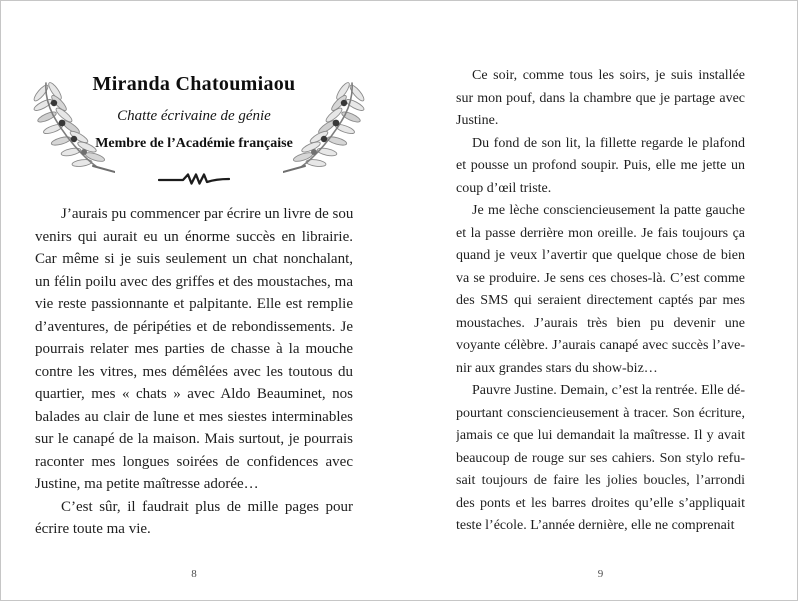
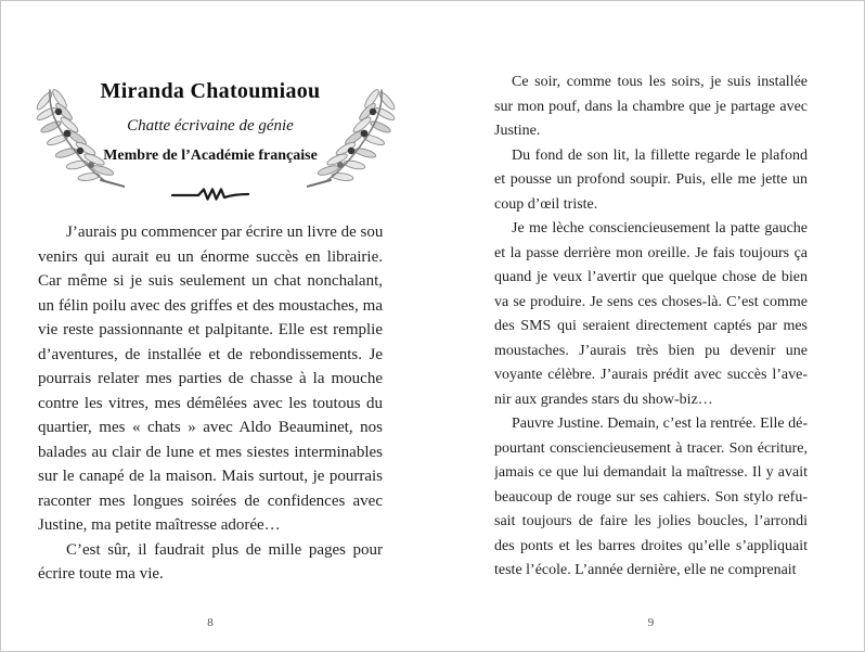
  Miranda Chatoumiaou
  Chatte écrivaine de génie
  Membre de l’Académie française
  J’aurais pu commencer par écrire un livre de sou
  venirs qui aurait eu un énorme succès en librairie.
  Car même si je suis seulement un chat nonchalant,
  un félin poilu avec des griffes et des moustaches, ma
  vie reste passionnante et palpitante. Elle est remplie
- d’aventures, de péripéties et de rebondissements. Je
+ d’aventures, de installée et de rebondissements. Je
  pourrais relater mes parties de chasse à la mouche
  contre les vitres, mes démêlées avec les toutous du
  quartier, mes « chats » avec Aldo Beauminet, nos
  balades au clair de lune et mes siestes interminables
  sur le canapé de la maison. Mais surtout, je pourrais
  raconter mes longues soirées de confidences avec
  Justine, ma petite maîtresse adorée…
  C’est sûr, il faudrait plus de mille pages pour
  écrire toute ma vie.
  Ce soir, comme tous les soirs, je suis installée
  sur mon pouf, dans la chambre que je partage avec
  Justine.
  Du fond de son lit, la fillette regarde le plafond
  et pousse un profond soupir. Puis, elle me jette un
  coup d’œil triste.
  Je me lèche consciencieusement la patte gauche
  et la passe derrière mon oreille. Je fais toujours ça
  quand je veux l’avertir que quelque chose de bien
  va se produire. Je sens ces choses-là. C’est comme
  des SMS qui seraient directement captés par mes
  moustaches. J’aurais très bien pu devenir une
- voyante célèbre. J’aurais canapé avec succès l’ave-
+ voyante célèbre. J’aurais prédit avec succès l’ave-
  nir aux grandes stars du show-biz…
  Pauvre Justine. Demain, c’est la rentrée. Elle dé-
  pourtant consciencieusement à tracer. Son écriture,
  jamais ce que lui demandait la maîtresse. Il y avait
  beaucoup de rouge sur ses cahiers. Son stylo refu-
  sait toujours de faire les jolies boucles, l’arrondi
  des ponts et les barres droites qu’elle s’appliquait
  teste l’école. L’année dernière, elle ne comprenait
  8
  9
